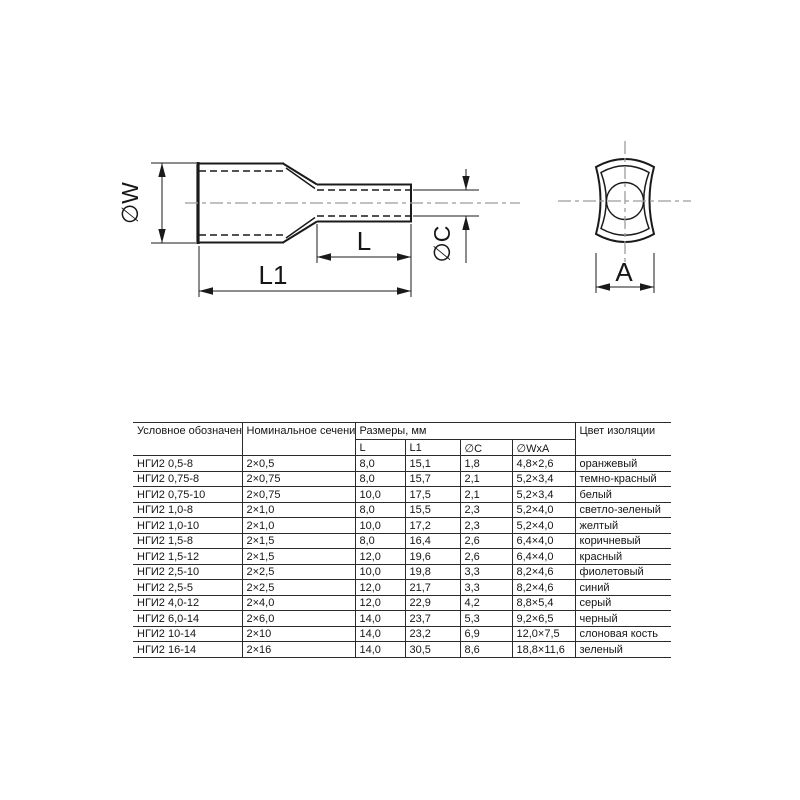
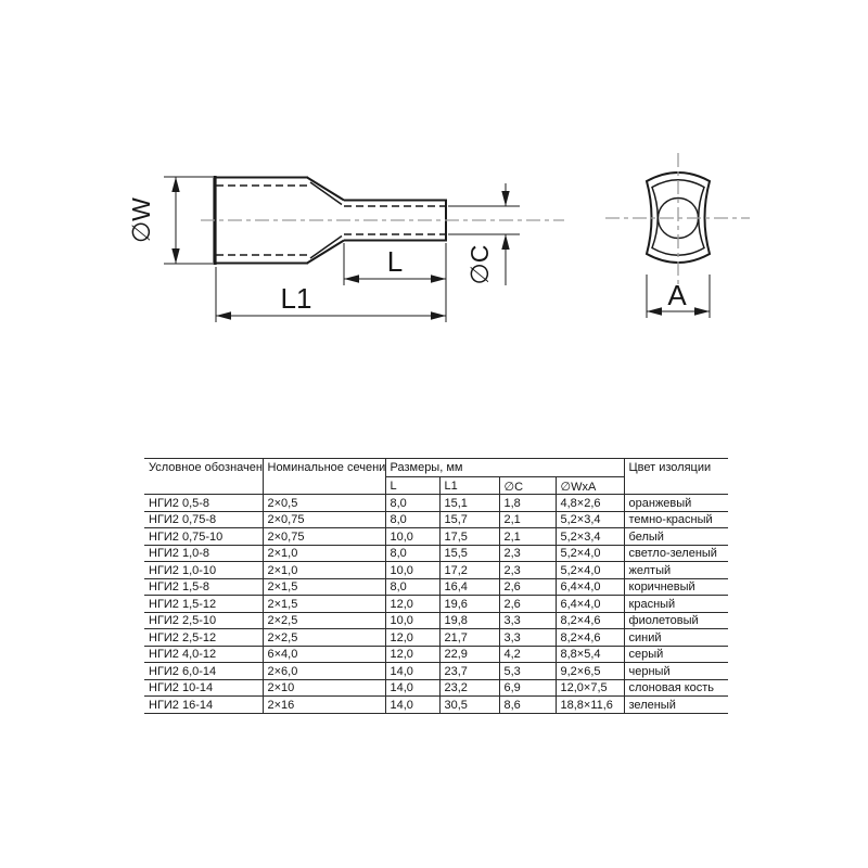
  L
  L1
  A
  Условное обозначен	Номинальное сечени	Размеры, мм	Цвет изоляции
  L	L1	∅C	∅WxA
  НГИ2 0,5-8	2×0,5	8,0	15,1	1,8	4,8×2,6	оранжевый
  НГИ2 0,75-8	2×0,75	8,0	15,7	2,1	5,2×3,4	темно-красный
  НГИ2 0,75-10	2×0,75	10,0	17,5	2,1	5,2×3,4	белый
  НГИ2 1,0-8	2×1,0	8,0	15,5	2,3	5,2×4,0	светло-зеленый
  НГИ2 1,0-10	2×1,0	10,0	17,2	2,3	5,2×4,0	желтый
  НГИ2 1,5-8	2×1,5	8,0	16,4	2,6	6,4×4,0	коричневый
  НГИ2 1,5-12	2×1,5	12,0	19,6	2,6	6,4×4,0	красный
  НГИ2 2,5-10	2×2,5	10,0	19,8	3,3	8,2×4,6	фиолетовый
- НГИ2 2,5-5	2×2,5	12,0	21,7	3,3	8,2×4,6	синий
+ НГИ2 2,5-12	2×2,5	12,0	21,7	3,3	8,2×4,6	синий
- НГИ2 4,0-12	2×4,0	12,0	22,9	4,2	8,8×5,4	серый
+ НГИ2 4,0-12	6×4,0	12,0	22,9	4,2	8,8×5,4	серый
  НГИ2 6,0-14	2×6,0	14,0	23,7	5,3	9,2×6,5	черный
  НГИ2 10-14	2×10	14,0	23,2	6,9	12,0×7,5	слоновая кость
  НГИ2 16-14	2×16	14,0	30,5	8,6	18,8×11,6	зеленый
